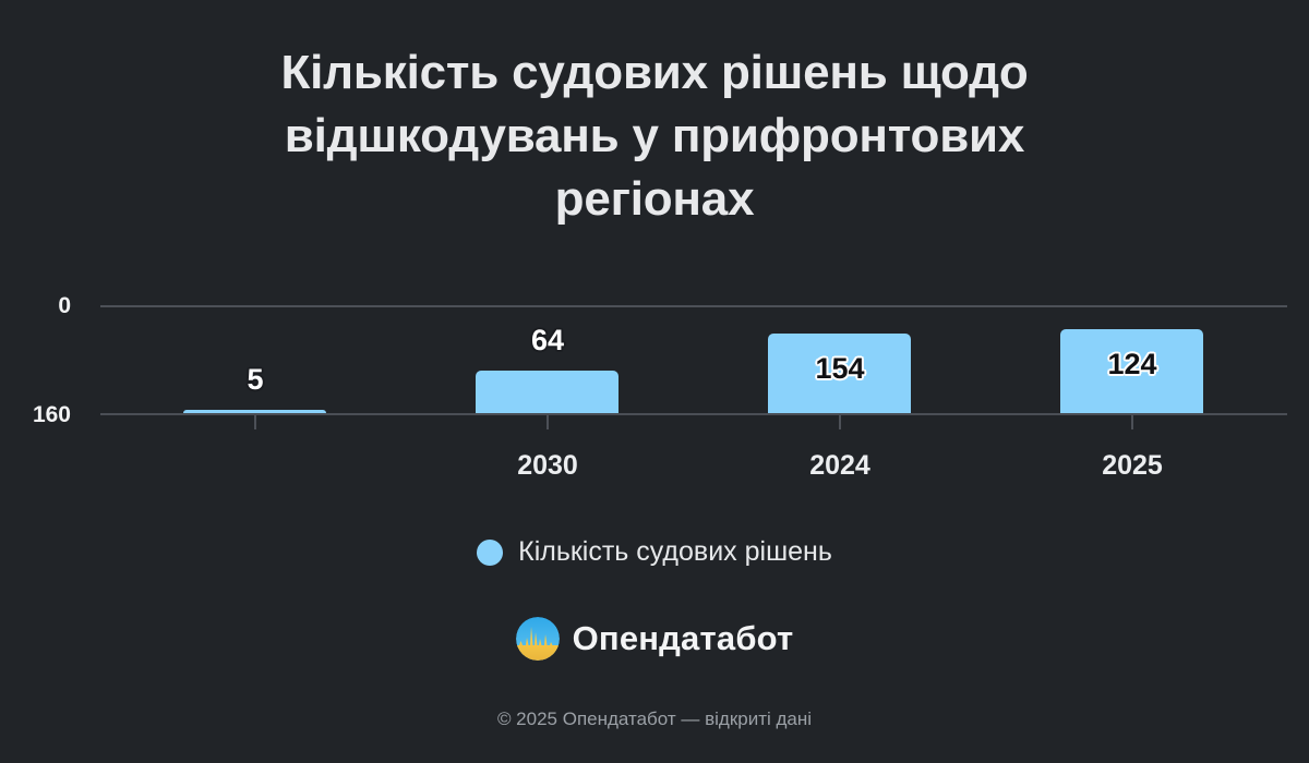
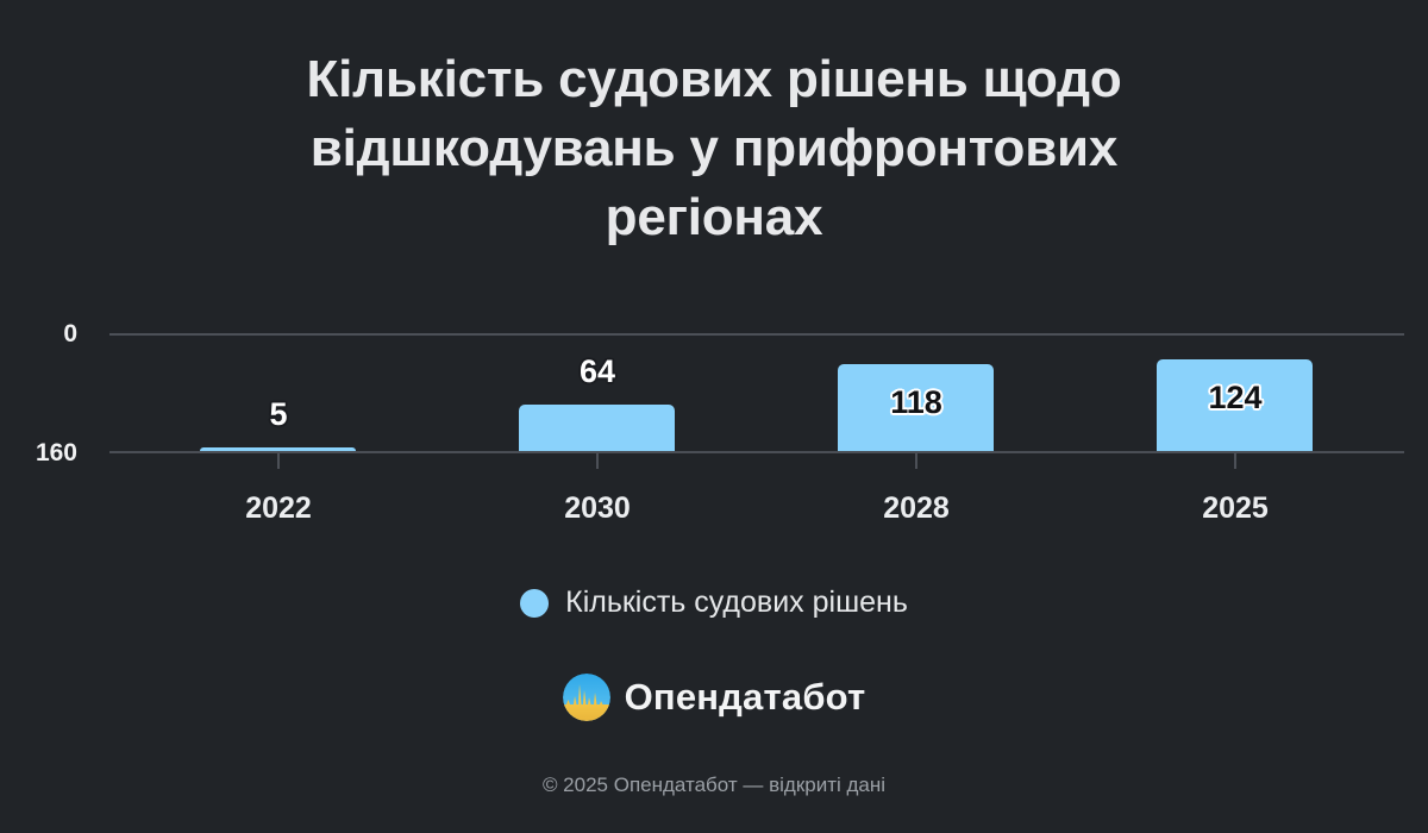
  Кількість судових рішень щодо відшкодувань у прифронтових регіонах
  0
  160
  5
+ 2022
  64
  2030
- 154
+ 118
- 2024
+ 2028
  124
  2025
  Кількість судових рішень
  Опендатабот
  © 2025 Опендатабот — відкриті дані
